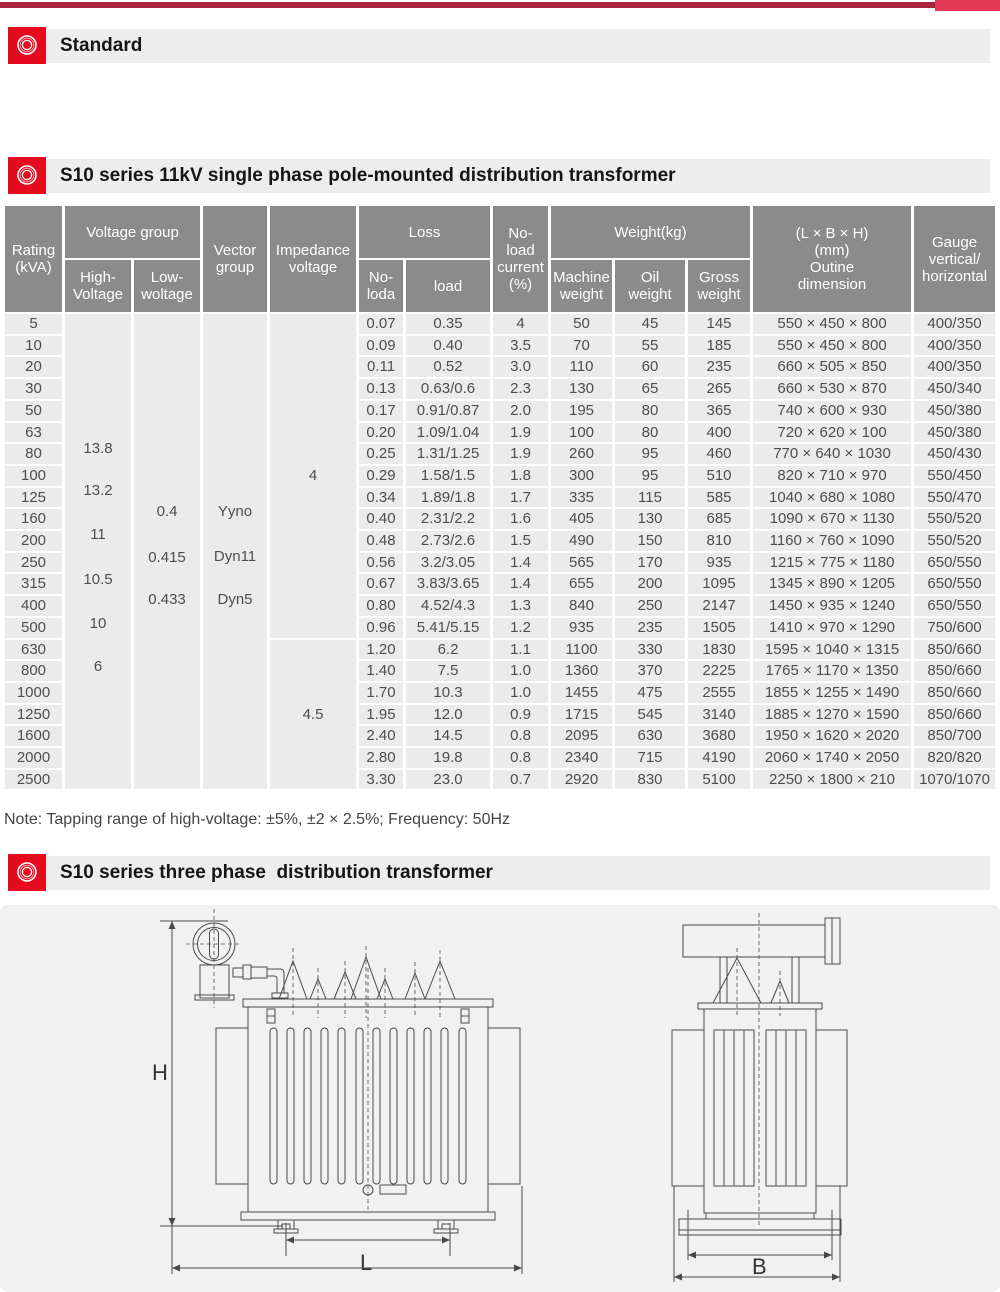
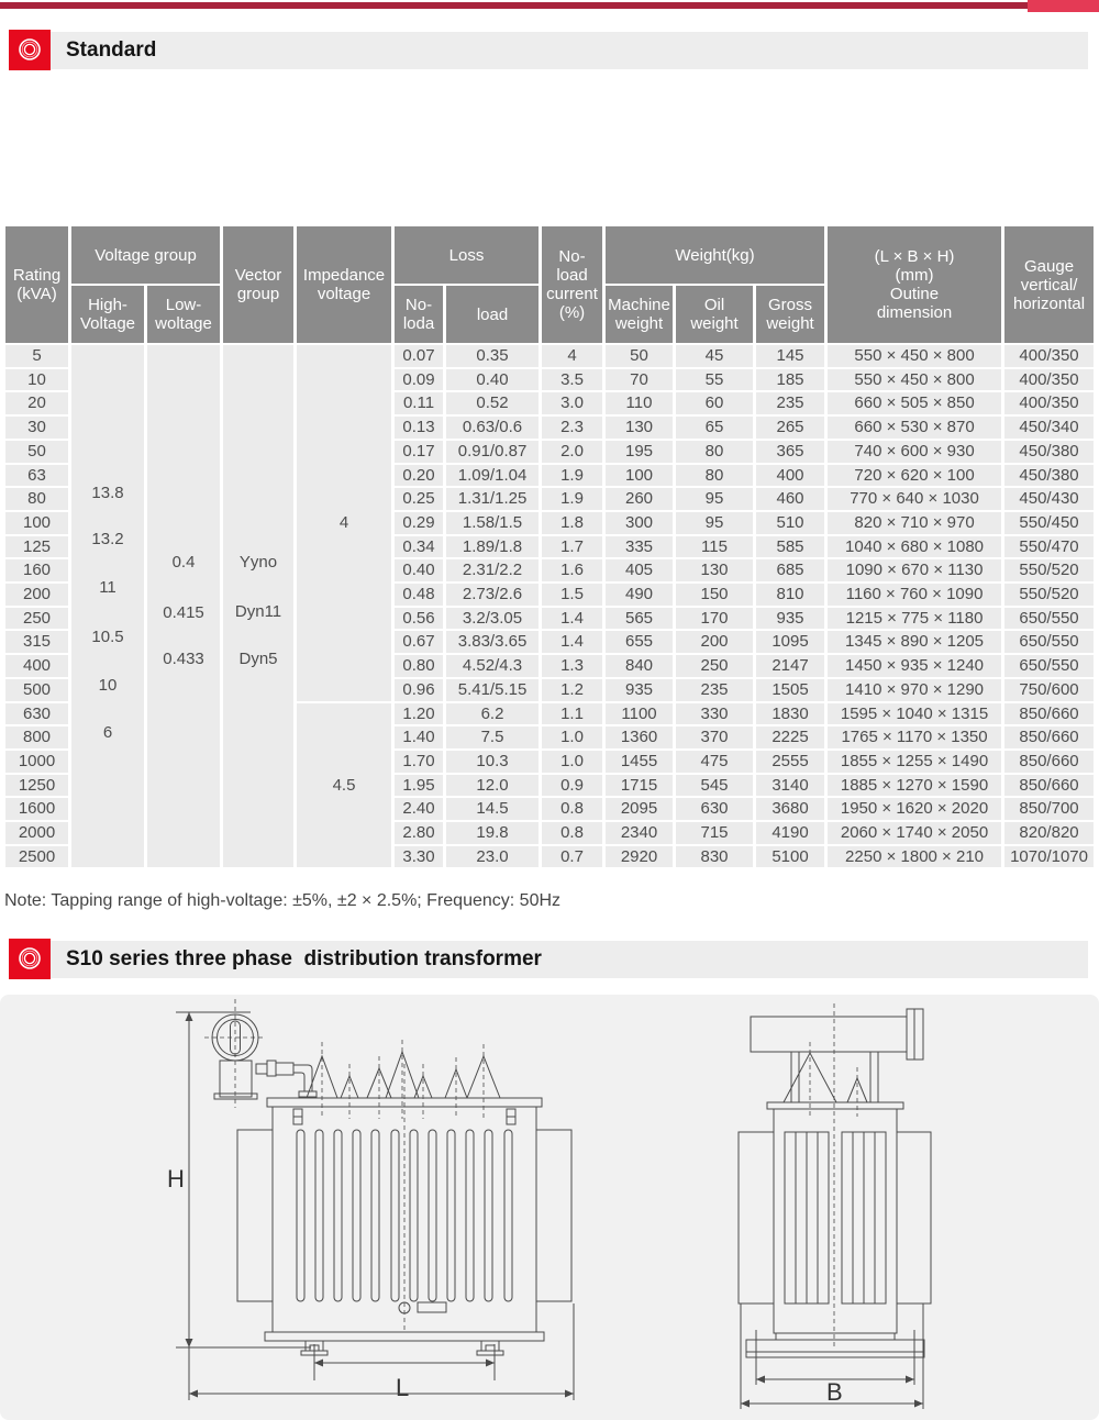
  Standard
- S10 series 11kV single phase pole-mounted distribution transformer
  Rating (kVA)	Voltage group	Vector group	Impedance voltage	Loss	No- load current (%)	Weight(kg)	(L × B × H) (mm) Outine dimension	Gauge vertical/ horizontal
  High- Voltage	Low- woltage	No- loda	load	Machine weight	Oil weight	Gross weight
  5	13.813.21110.5106	0.40.4150.433	YynoDyn11Dyn5	4	0.07	0.35	4	50	45	145	550 × 450 × 800	400/350
  10	0.09	0.40	3.5	70	55	185	550 × 450 × 800	400/350
  20	0.11	0.52	3.0	110	60	235	660 × 505 × 850	400/350
  30	0.13	0.63/0.6	2.3	130	65	265	660 × 530 × 870	450/340
  50	0.17	0.91/0.87	2.0	195	80	365	740 × 600 × 930	450/380
  63	0.20	1.09/1.04	1.9	100	80	400	720 × 620 × 100	450/380
  80	0.25	1.31/1.25	1.9	260	95	460	770 × 640 × 1030	450/430
  100	0.29	1.58/1.5	1.8	300	95	510	820 × 710 × 970	550/450
  125	0.34	1.89/1.8	1.7	335	115	585	1040 × 680 × 1080	550/470
  160	0.40	2.31/2.2	1.6	405	130	685	1090 × 670 × 1130	550/520
  200	0.48	2.73/2.6	1.5	490	150	810	1160 × 760 × 1090	550/520
  250	0.56	3.2/3.05	1.4	565	170	935	1215 × 775 × 1180	650/550
  315	0.67	3.83/3.65	1.4	655	200	1095	1345 × 890 × 1205	650/550
  400	0.80	4.52/4.3	1.3	840	250	2147	1450 × 935 × 1240	650/550
  500	0.96	5.41/5.15	1.2	935	235	1505	1410 × 970 × 1290	750/600
  630	4.5	1.20	6.2	1.1	1100	330	1830	1595 × 1040 × 1315	850/660
  800	1.40	7.5	1.0	1360	370	2225	1765 × 1170 × 1350	850/660
  1000	1.70	10.3	1.0	1455	475	2555	1855 × 1255 × 1490	850/660
  1250	1.95	12.0	0.9	1715	545	3140	1885 × 1270 × 1590	850/660
  1600	2.40	14.5	0.8	2095	630	3680	1950 × 1620 × 2020	850/700
  2000	2.80	19.8	0.8	2340	715	4190	2060 × 1740 × 2050	820/820
  2500	3.30	23.0	0.7	2920	830	5100	2250 × 1800 × 210	1070/1070
  Note: Tapping range of high-voltage: ±5%, ±2 × 2.5%; Frequency: 50Hz
  S10 series three phase distribution transformer
  H
  L
  B
